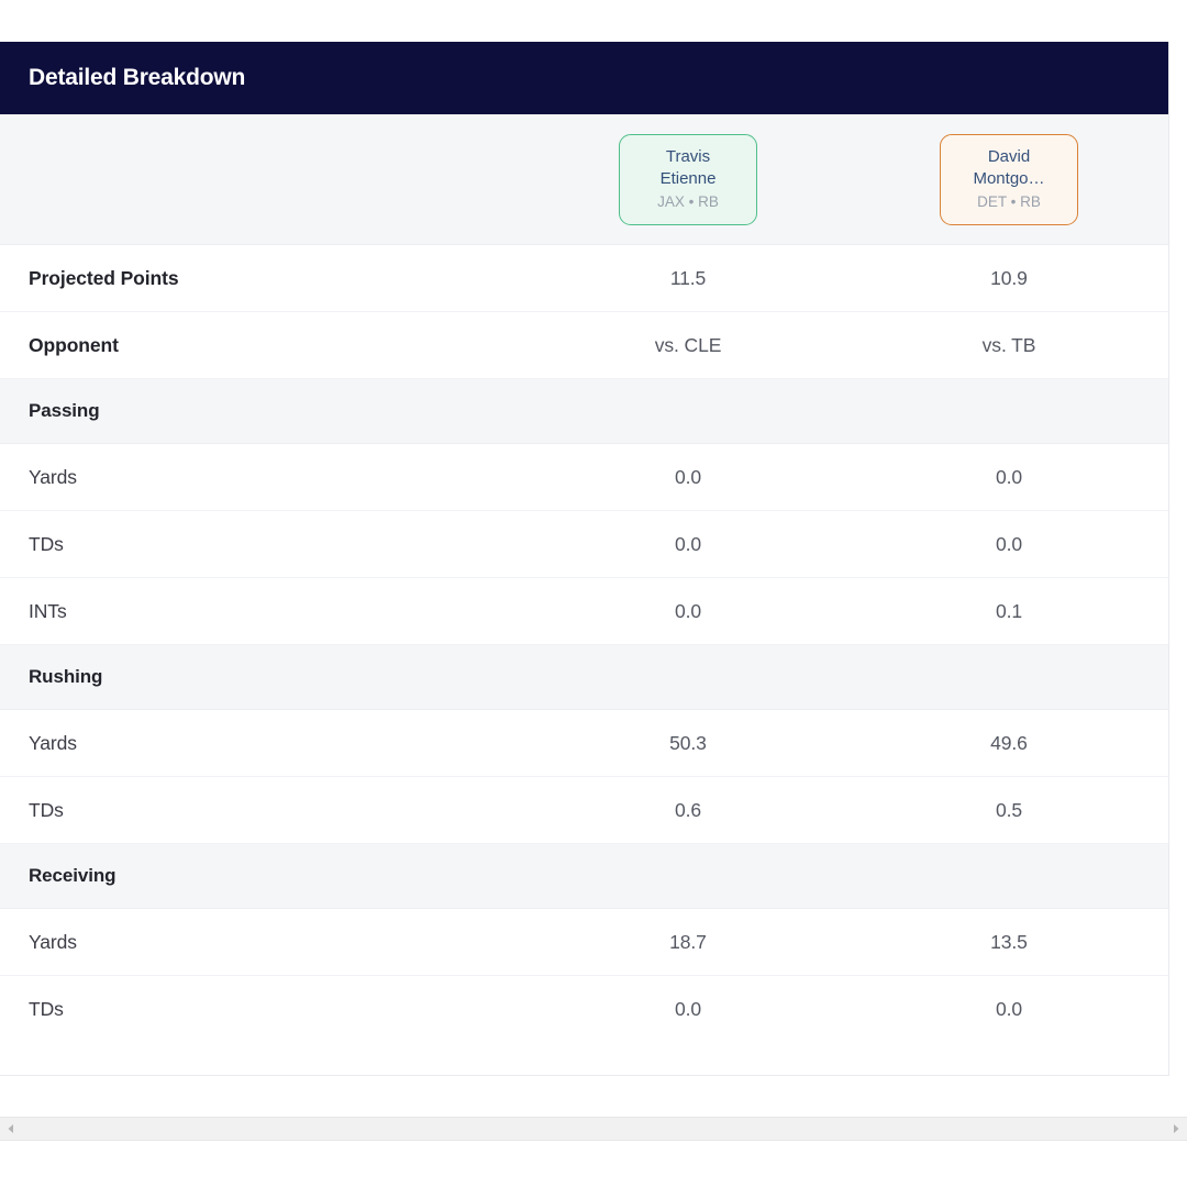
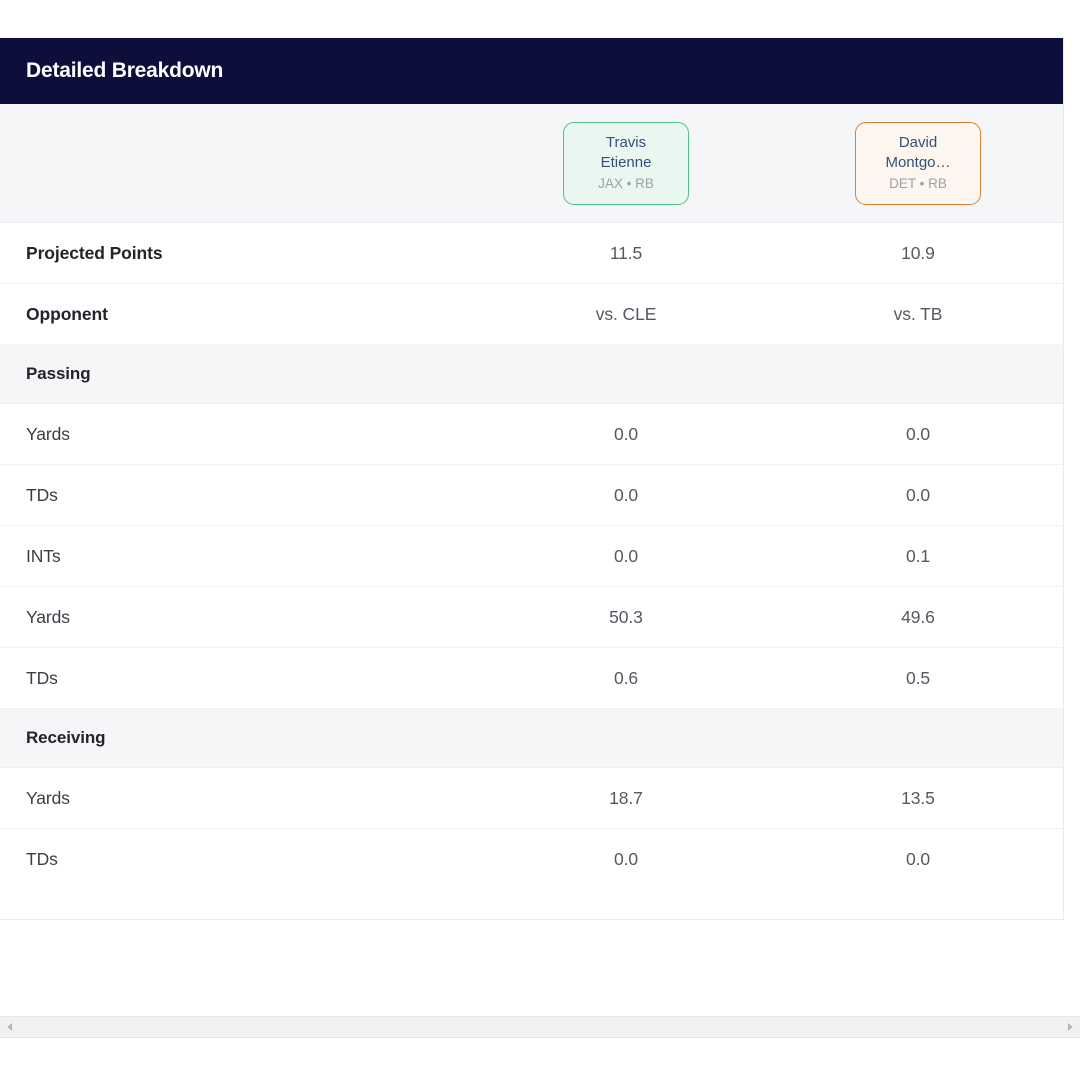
  Detailed Breakdown
  	Travis Etienne JAX • RB	David Montgo… DET • RB
  Projected Points	11.5	10.9
  Opponent	vs. CLE	vs. TB
  Passing
  Yards	0.0	0.0
  TDs	0.0	0.0
  INTs	0.0	0.1
- Rushing
  Yards	50.3	49.6
  TDs	0.6	0.5
  Receiving
  Yards	18.7	13.5
  TDs	0.0	0.0
